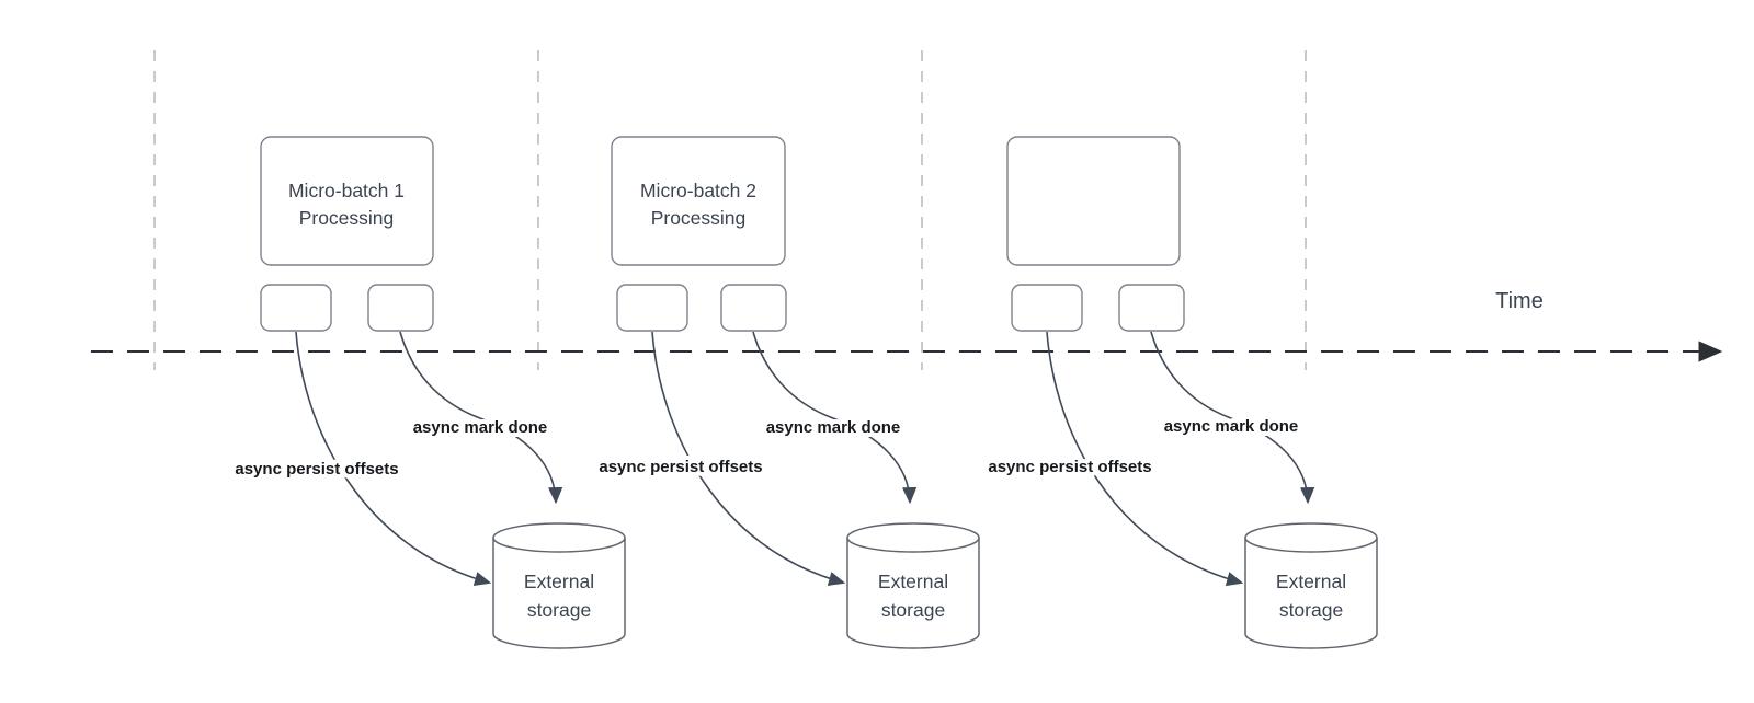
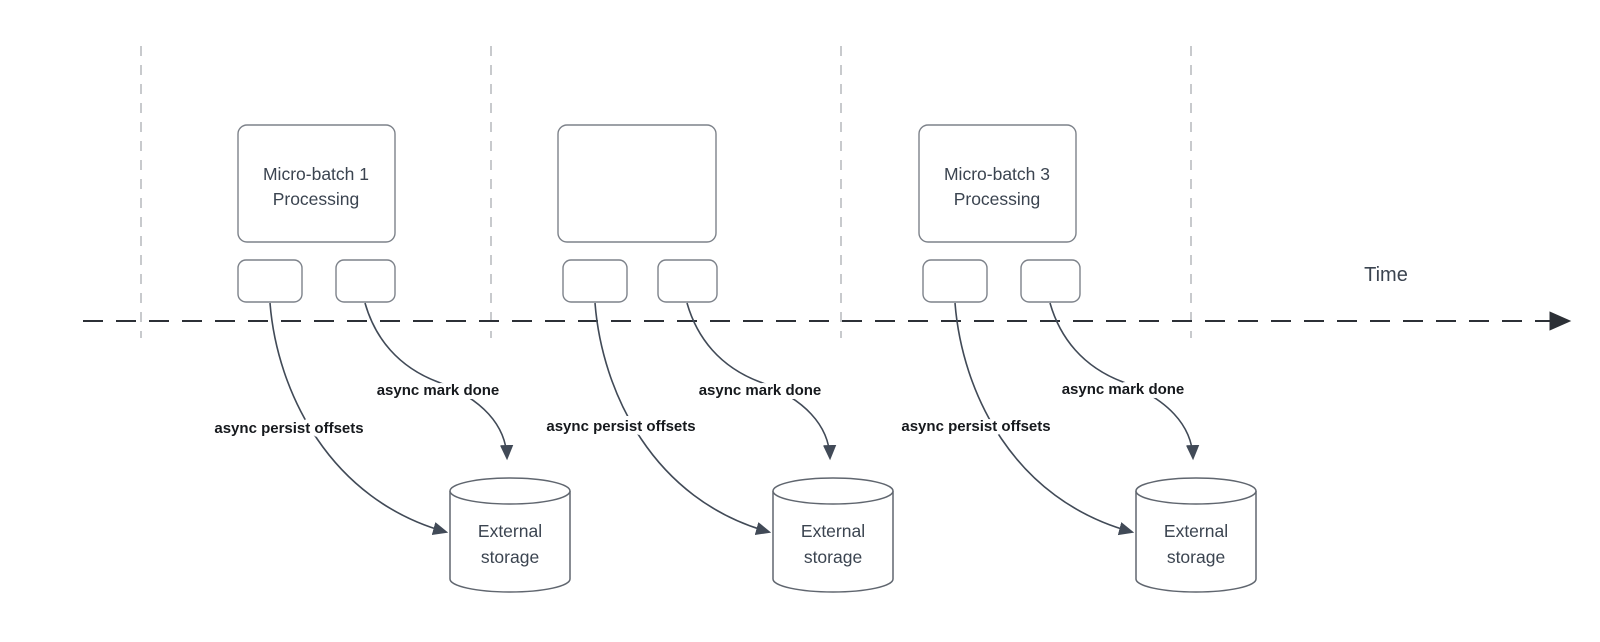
  Time
  Micro-batch 1 Processing
  External storage
  async persist offsets
  async mark done
- Micro-batch 2 Processing
  External storage
  async persist offsets
  async mark done
+ Micro-batch 3 Processing
  External storage
  async persist offsets
  async mark done
